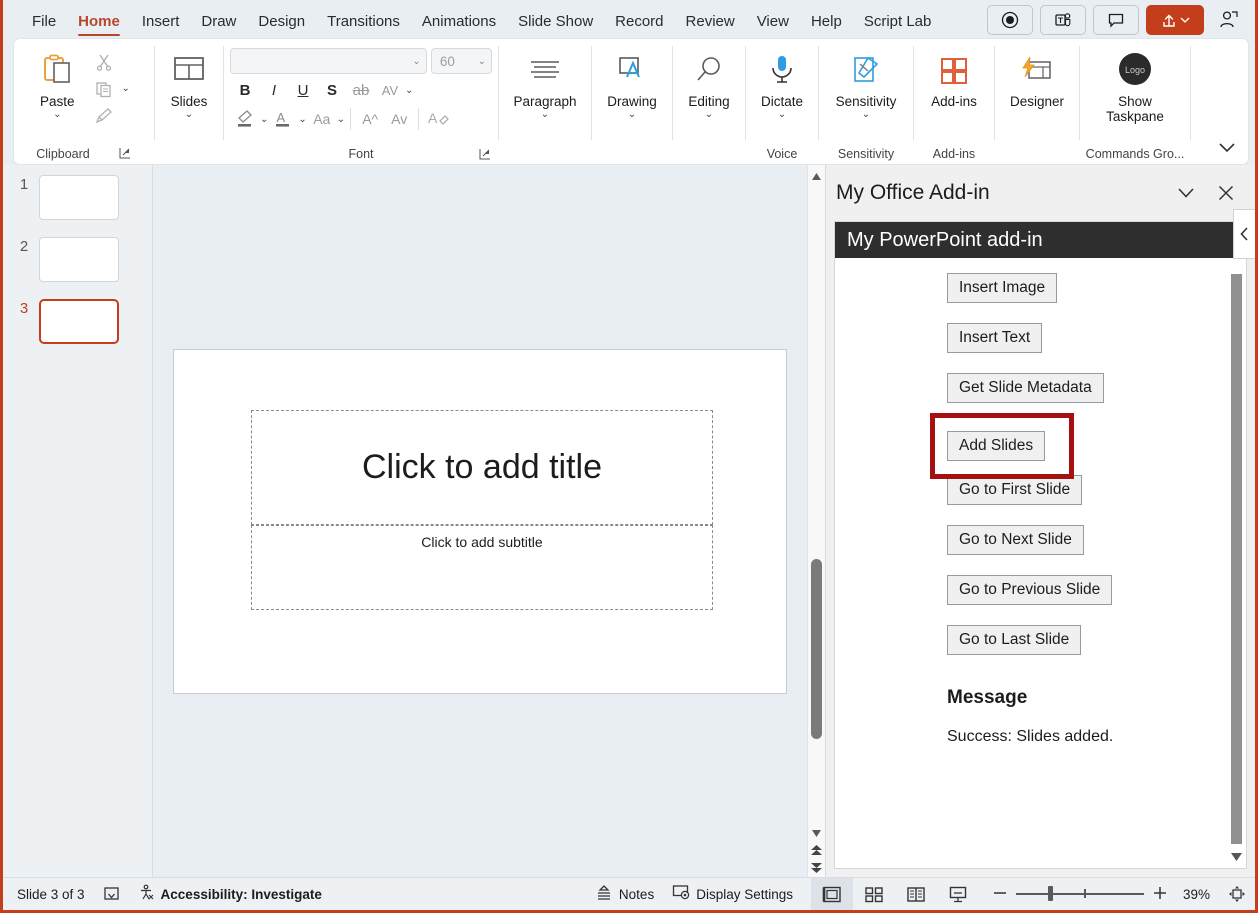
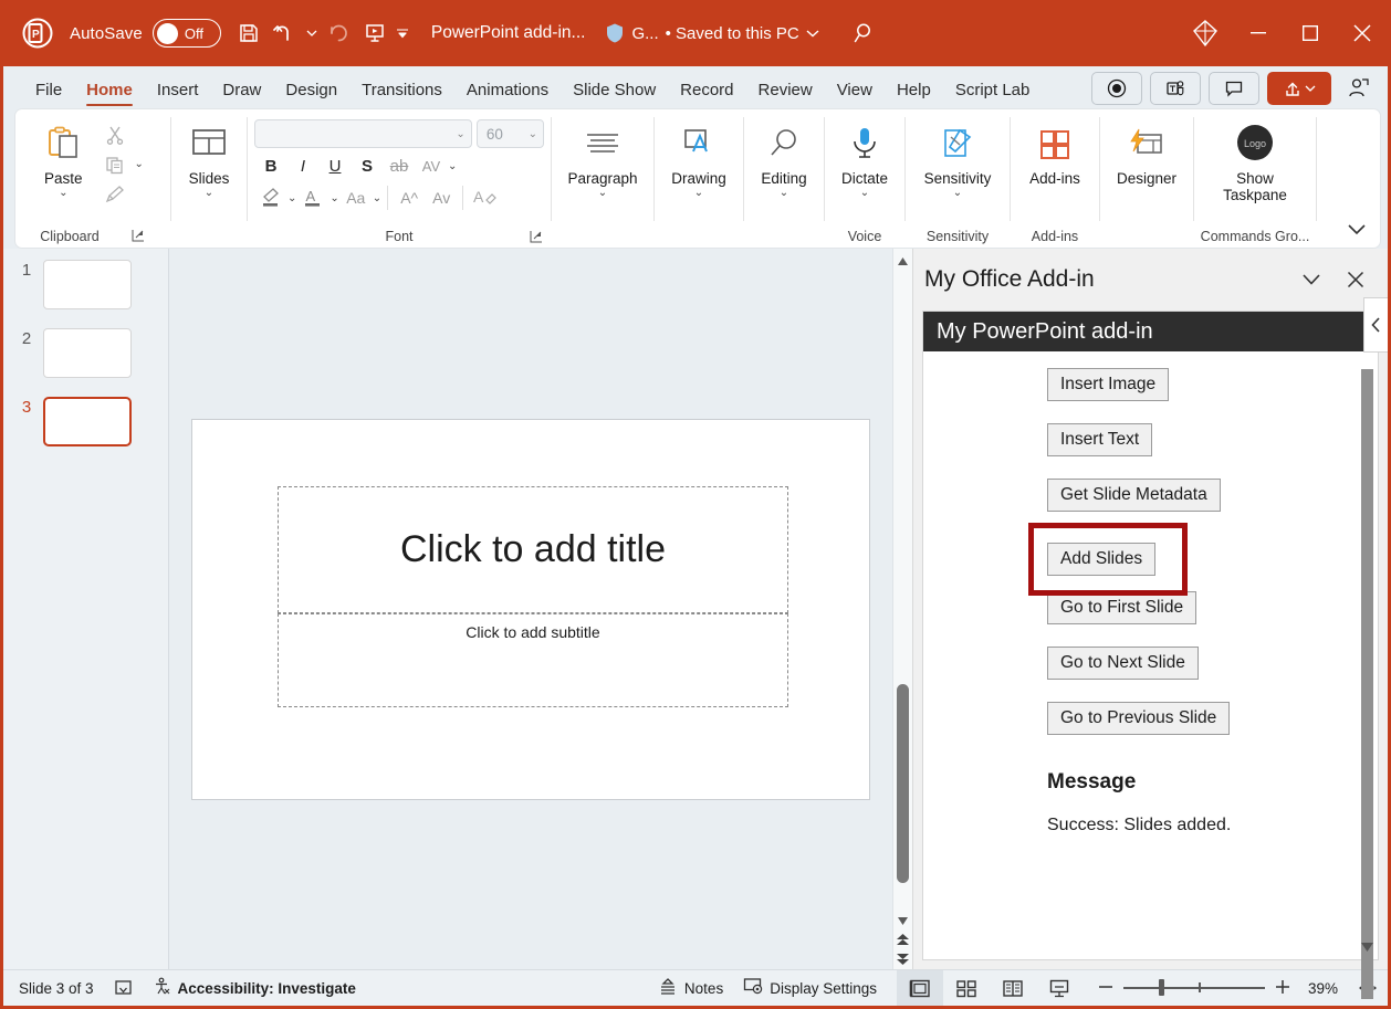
+ P
+ AutoSave
+ Off
+ PowerPoint add-in...
+ G...
+ • Saved to this PC
  File
  Home
  Insert
  Draw
  Design
  Transitions
  Animations
  Slide Show
  Record
  Review
  View
  Help
  Script Lab
  Paste
  ⌄
  ⌄
  Clipboard
  Slides
  ⌄
  ⌄
  60
  ⌄
  B
  I
  U
  S
  ab
  AV
  ⌄
  ⌄
  A
  ⌄
  Aa
  ⌄
  A^
  Av
  A
  Font
  Paragraph
  ⌄
  Drawing
  ⌄
  Editing
  ⌄
  Dictate
  ⌄
  Voice
  Sensitivity
  ⌄
  Sensitivity
  Add-ins
  Add-ins
  Designer
  Logo
  Show Taskpane
  Commands Gro...
  1
  2
  3
  Click to add title
  Click to add subtitle
  My Office Add-in
  My PowerPoint add-in
  Insert Image
  Insert Text
  Get Slide Metadata
  Add Slides
  Go to First Slide
  Go to Next Slide
  Go to Previous Slide
- Go to Last Slide
  Message
  Success: Slides added.
  Slide 3 of 3
  Accessibility: Investigate
  Notes
  Display Settings
  39%
